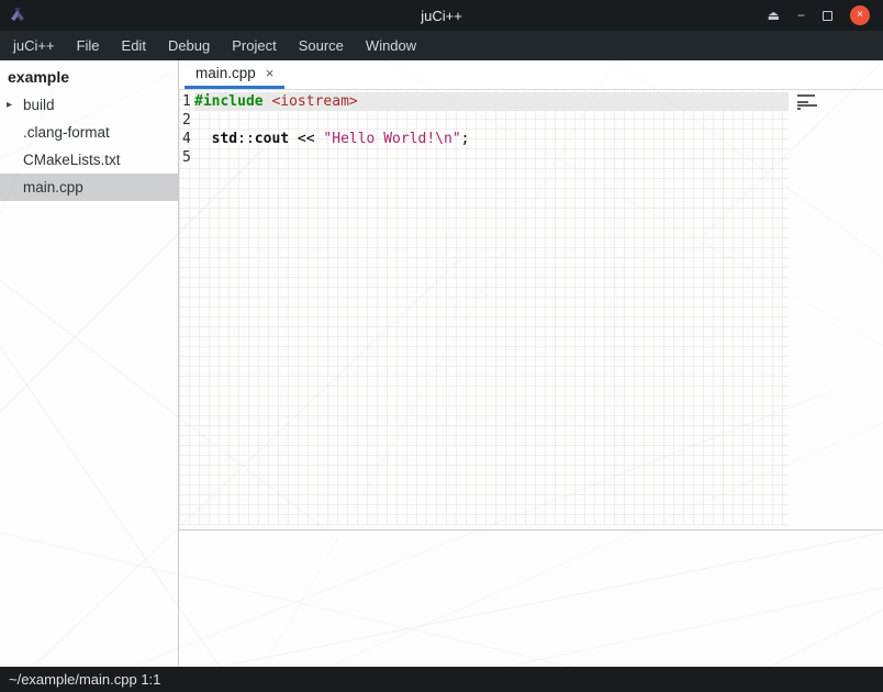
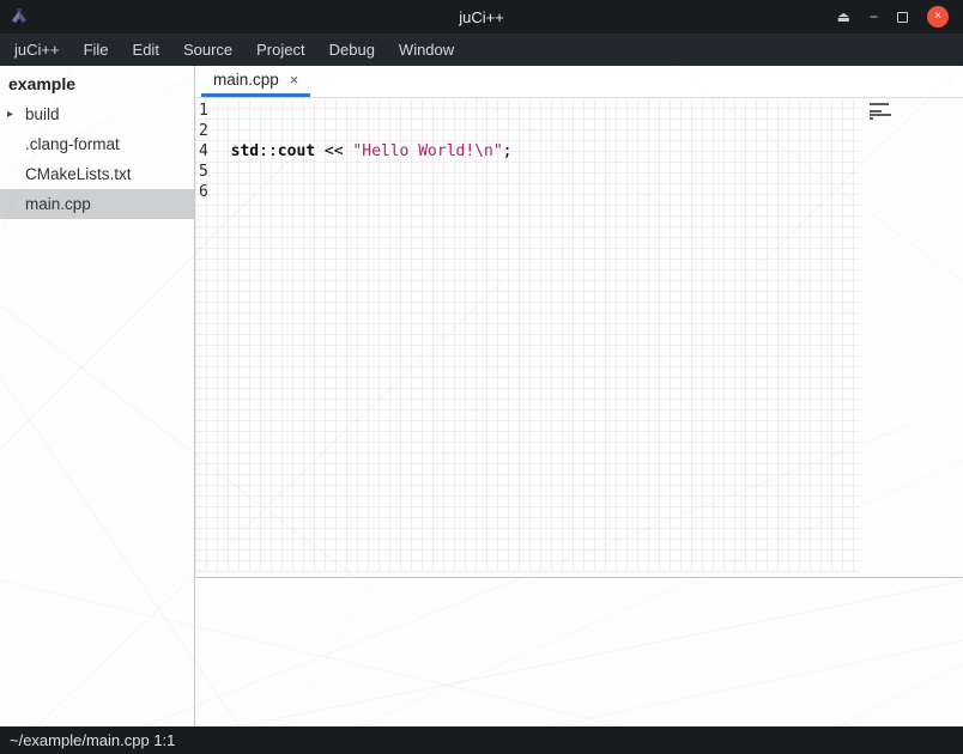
  juCi++
  ⏏
  −
  ×
  juCi++
  File
  Edit
- Debug
+ Source
  Project
- Source
+ Debug
  Window
  example
  ▸
  build
  .clang-format
  CMakeLists.txt
  main.cpp
  main.cpp
  ×
  1
- #include <iostream>
  2
  4
  std::cout << "Hello World!\n";
  5
+ 6
  ~/example/main.cpp 1:1
